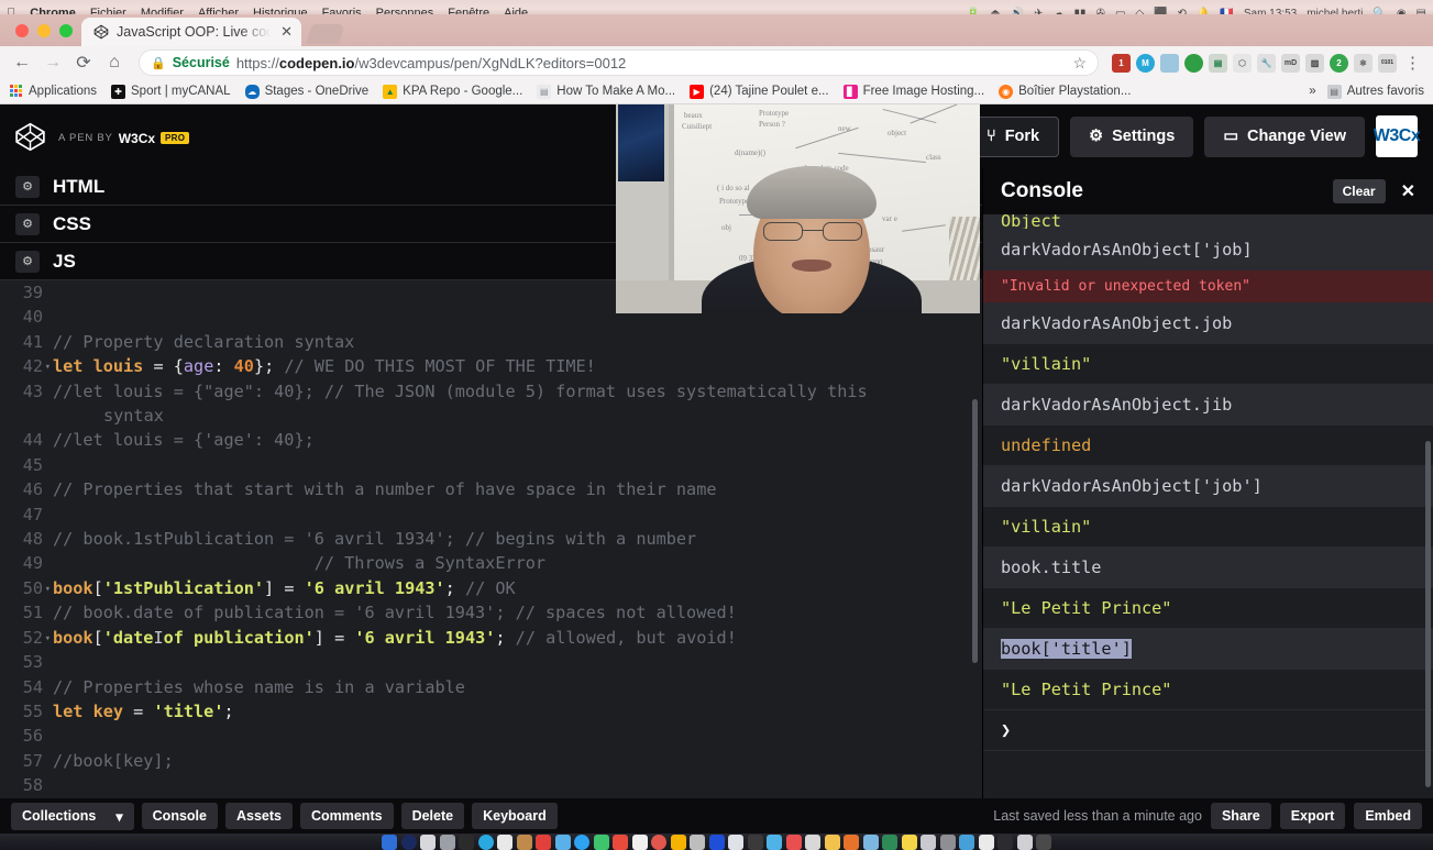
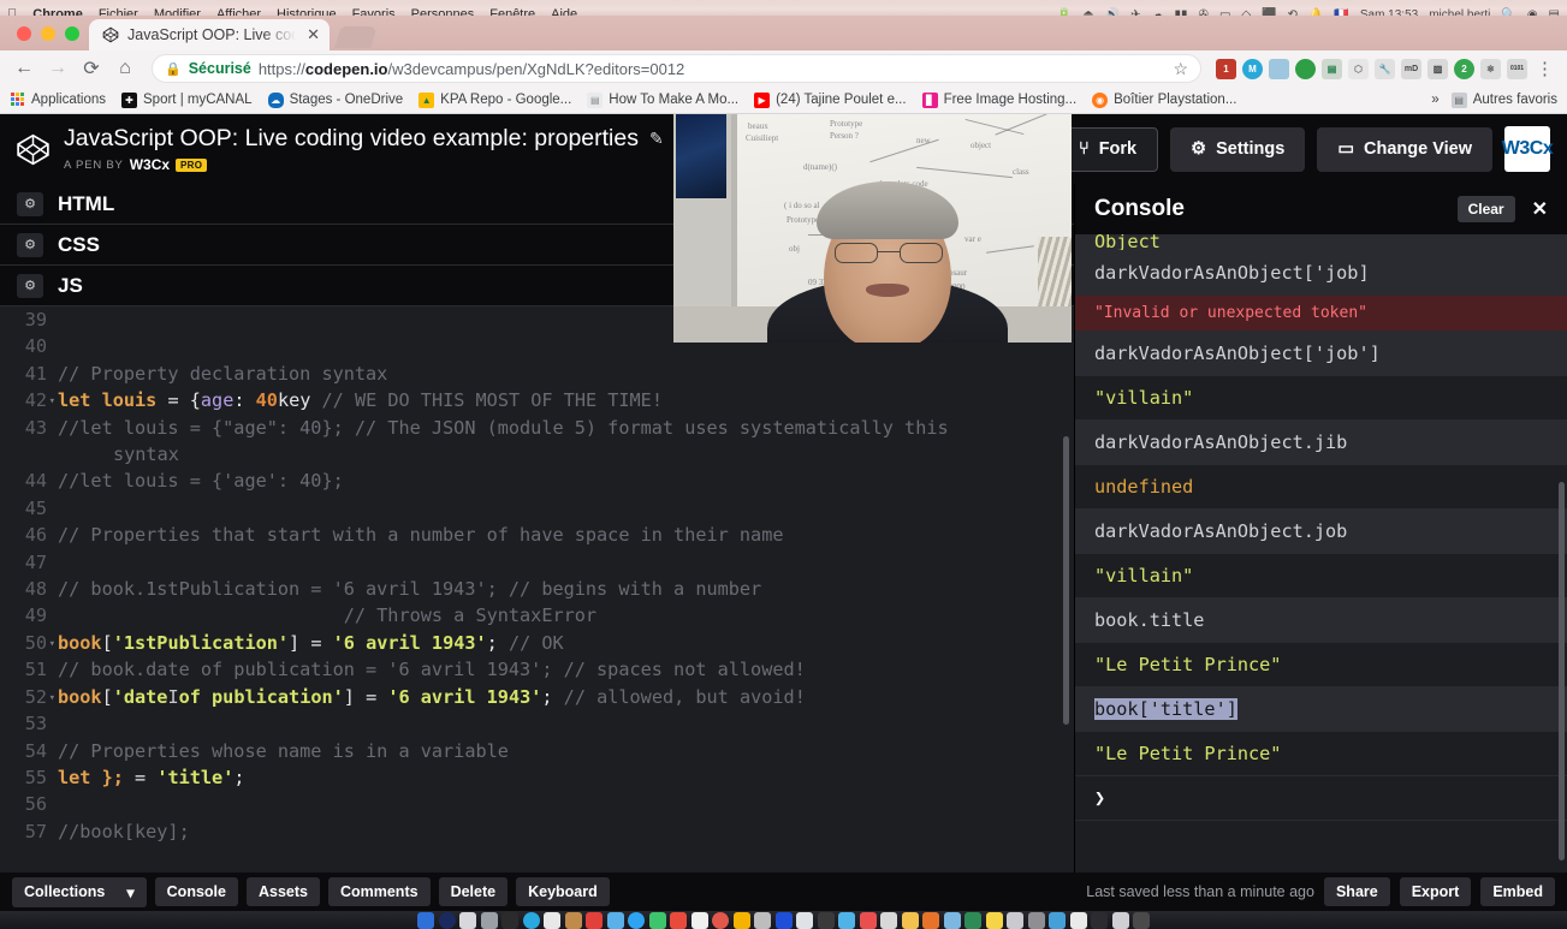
  
  Chrome
  Fichier
  Modifier
  Afficher
  Historique
  Favoris
  Personnes
  Fenêtre
  Aide
  JavaScript OOP: Live cod
  ✕
  ←
  →
  ⟳
  ⌂
  🔒
  Sécurisé
  https://codepen.io/w3devcampus/pen/XgNdLK?editors=0012
  ☆
  1
  M
  ▤
  ⬡
  🔧
  ▨
  2
  ⚛
  ⋮
  Applications
  ✚
  Sport | myCANAL
  ☁
  Stages - OneDrive
  ▲
  KPA Repo - Google...
  ▤
  How To Make A Mo...
  ▶
  (24) Tajine Poulet e...
  ▊
  Free Image Hosting...
  ◉
  Boîtier Playstation...
  »
  ▤
  Autres favoris
+ JavaScript OOP: Live coding video example: properties
+ ✎
  A PEN BY
  W3Cx
  PRO
  ⑂
  Fork
  ⚙
  Settings
  ▭
  Change View
  W3Cx
  ⚙
  HTML
  ⚙
  CSS
  ⚙
  JS
  39
  40
  41
  // Property declaration syntax
  42
  ▾
- let louis = {age: 40}; // WE DO THIS MOST OF THE TIME!
+ let louis = {age: 40key // WE DO THIS MOST OF THE TIME!
  43
  //let louis = {"age": 40}; // The JSON (module 5) format uses systematically this
  syntax
  44
  //let louis = {'age': 40};
  45
  46
  // Properties that start with a number of have space in their name
  47
  48
- // book.1stPublication = '6 avril 1934'; // begins with a number
+ // book.1stPublication = '6 avril 1943'; // begins with a number
  49
  // Throws a SyntaxError
  50
  ▾
  book['1stPublication'] = '6 avril 1943'; // OK
  51
  // book.date of publication = '6 avril 1943'; // spaces not allowed!
  52
  ▾
  book['dateIof publication'] = '6 avril 1943'; // allowed, but avoid!
  53
  54
  // Properties whose name is in a variable
  55
- let key = 'title';
+ let }; = 'title';
  56
  57
  //book[key];
- 58
  Console
  Clear
  ✕
  Object
  darkVadorAsAnObject['job]
  "Invalid or unexpected token"
- darkVadorAsAnObject.job
+ darkVadorAsAnObject['job']
  "villain"
  darkVadorAsAnObject.jib
  undefined
- darkVadorAsAnObject['job']
+ darkVadorAsAnObject.job
  "villain"
  book.title
  "Le Petit Prince"
  book['title']
  "Le Petit Prince"
  ❯
  Collections
  ▾
  Console
  Assets
  Comments
  Delete
  Keyboard
  Last saved less than a minute ago
  Share
  Export
  Embed
  beaux
  Cuisiliept
  Prototype
  Person ?
  d(name)()
  new
  object
  class
  ( i do so al
  Prototyp
  obj
  var e
